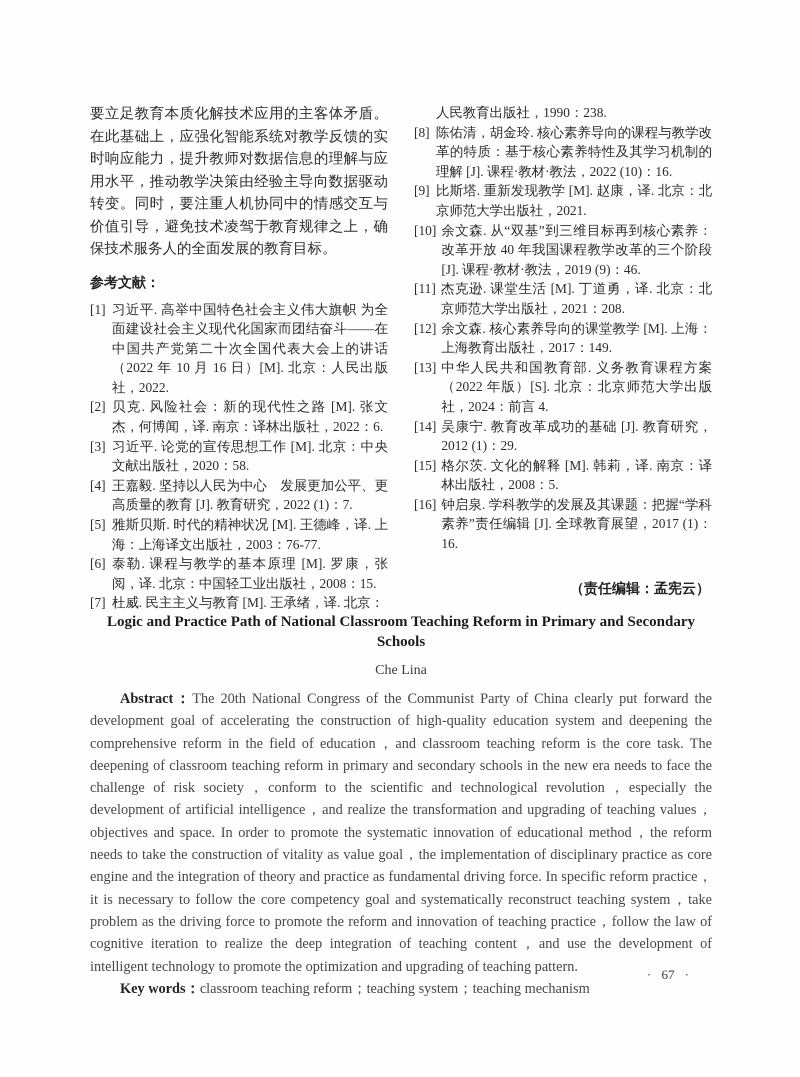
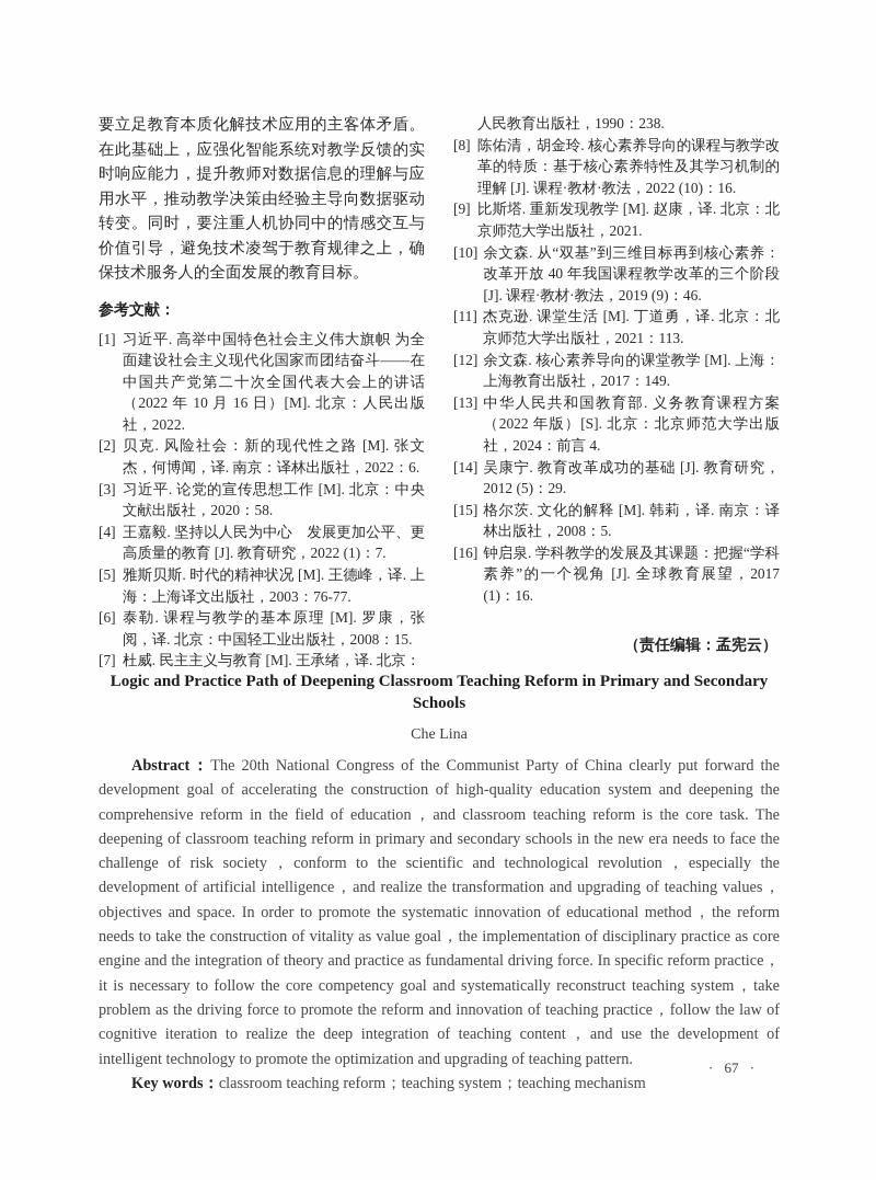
  要立足教育本质化解技术应用的主客体矛盾。在此基础上，应强化智能系统对教学反馈的实时响应能力，提升教师对数据信息的理解与应用水平，推动教学决策由经验主导向数据驱动转变。同时，要注重人机协同中的情感交互与价值引导，避免技术凌驾于教育规律之上，确保技术服务人的全面发展的教育目标。
  参考文献：
  [1]
  习近平. 高举中国特色社会主义伟大旗帜 为全面建设社会主义现代化国家而团结奋斗——在中国共产党第二十次全国代表大会上的讲话（2022 年 10 月 16 日）[M]. 北京：人民出版社，2022.
  [2]
  贝克. 风险社会：新的现代性之路 [M]. 张文杰，何博闻，译. 南京：译林出版社，2022：6.
  [3]
  习近平. 论党的宣传思想工作 [M]. 北京：中央文献出版社，2020：58.
  [4]
  王嘉毅. 坚持以人民为中心 发展更加公平、更高质量的教育 [J]. 教育研究，2022 (1)：7.
  [5]
  雅斯贝斯. 时代的精神状况 [M]. 王德峰，译. 上海：上海译文出版社，2003：76-77.
  [6]
  泰勒. 课程与教学的基本原理 [M]. 罗康，张阅，译. 北京：中国轻工业出版社，2008：15.
  [7]
  杜威. 民主主义与教育 [M]. 王承绪，译. 北京：
  人民教育出版社，1990：238.
  [8]
  陈佑清，胡金玲. 核心素养导向的课程与教学改革的特质：基于核心素养特性及其学习机制的理解 [J]. 课程·教材·教法，2022 (10)：16.
  [9]
  比斯塔. 重新发现教学 [M]. 赵康，译. 北京：北京师范大学出版社，2021.
  [10]
  余文森. 从“双基”到三维目标再到核心素养：改革开放 40 年我国课程教学改革的三个阶段 [J]. 课程·教材·教法，2019 (9)：46.
  [11]
- 杰克逊. 课堂生活 [M]. 丁道勇，译. 北京：北京师范大学出版社，2021：208.
+ 杰克逊. 课堂生活 [M]. 丁道勇，译. 北京：北京师范大学出版社，2021：113.
  [12]
  余文森. 核心素养导向的课堂教学 [M]. 上海：上海教育出版社，2017：149.
  [13]
  中华人民共和国教育部. 义务教育课程方案（2022 年版）[S]. 北京：北京师范大学出版社，2024：前言 4.
  [14]
- 吴康宁. 教育改革成功的基础 [J]. 教育研究，2012 (1)：29.
+ 吴康宁. 教育改革成功的基础 [J]. 教育研究，2012 (5)：29.
  [15]
  格尔茨. 文化的解释 [M]. 韩莉，译. 南京：译林出版社，2008：5.
  [16]
- 钟启泉. 学科教学的发展及其课题：把握“学科素养”责任编辑 [J]. 全球教育展望，2017 (1)：16.
+ 钟启泉. 学科教学的发展及其课题：把握“学科素养”的一个视角 [J]. 全球教育展望，2017 (1)：16.
  （责任编辑：孟宪云）
- Logic and Practice Path of National Classroom Teaching Reform in Primary and Secondary Schools
+ Logic and Practice Path of Deepening Classroom Teaching Reform in Primary and Secondary Schools
  Che Lina
  Abstract：The 20th National Congress of the Communist Party of China clearly put forward the development goal of accelerating the construction of high-quality education system and deepening the comprehensive reform in the field of education，and classroom teaching reform is the core task. The deepening of classroom teaching reform in primary and secondary schools in the new era needs to face the challenge of risk society，conform to the scientific and technological revolution，especially the development of artificial intelligence，and realize the transformation and upgrading of teaching values，objectives and space. In order to promote the systematic innovation of educational method，the reform needs to take the construction of vitality as value goal，the implementation of disciplinary practice as core engine and the integration of theory and practice as fundamental driving force. In specific reform practice，it is necessary to follow the core competency goal and systematically reconstruct teaching system，take problem as the driving force to promote the reform and innovation of teaching practice，follow the law of cognitive iteration to realize the deep integration of teaching content，and use the development of intelligent technology to promote the optimization and upgrading of teaching pattern.
  Key words：classroom teaching reform；teaching system；teaching mechanism
  · 67 ·
